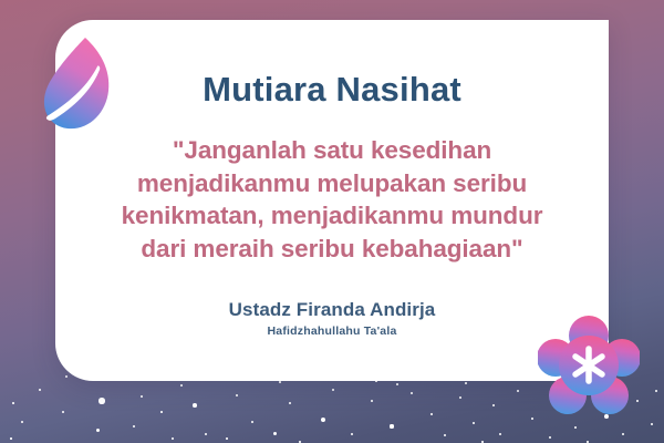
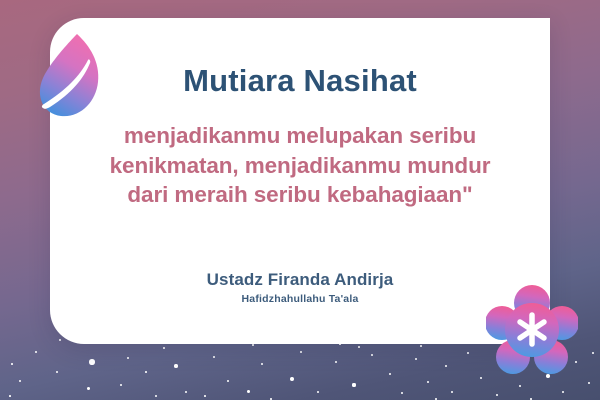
  Mutiara Nasihat
- "Janganlah satu kesedihan
  menjadikanmu melupakan seribu
  kenikmatan, menjadikanmu mundur
  dari meraih seribu kebahagiaan"
  Ustadz Firanda Andirja
  Hafidzhahullahu Ta'ala
